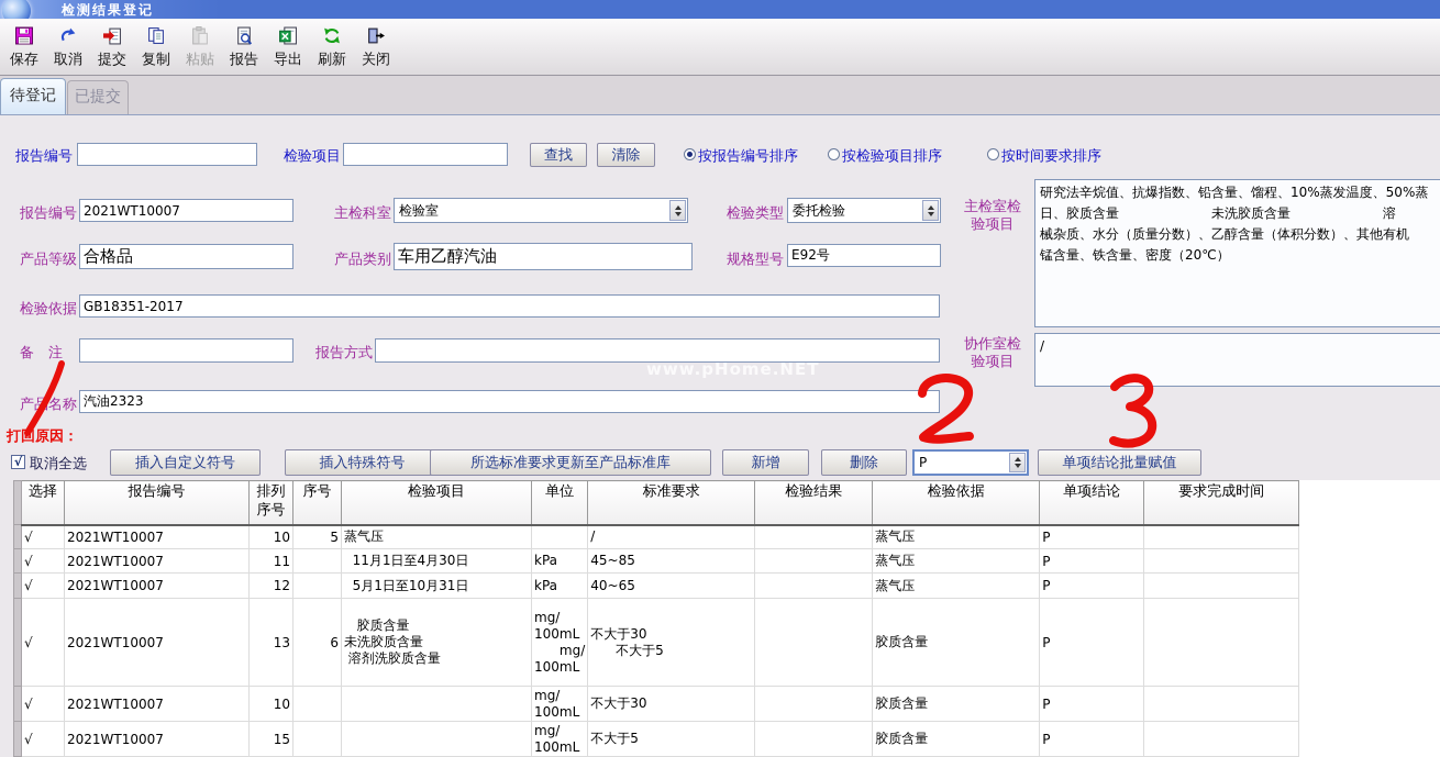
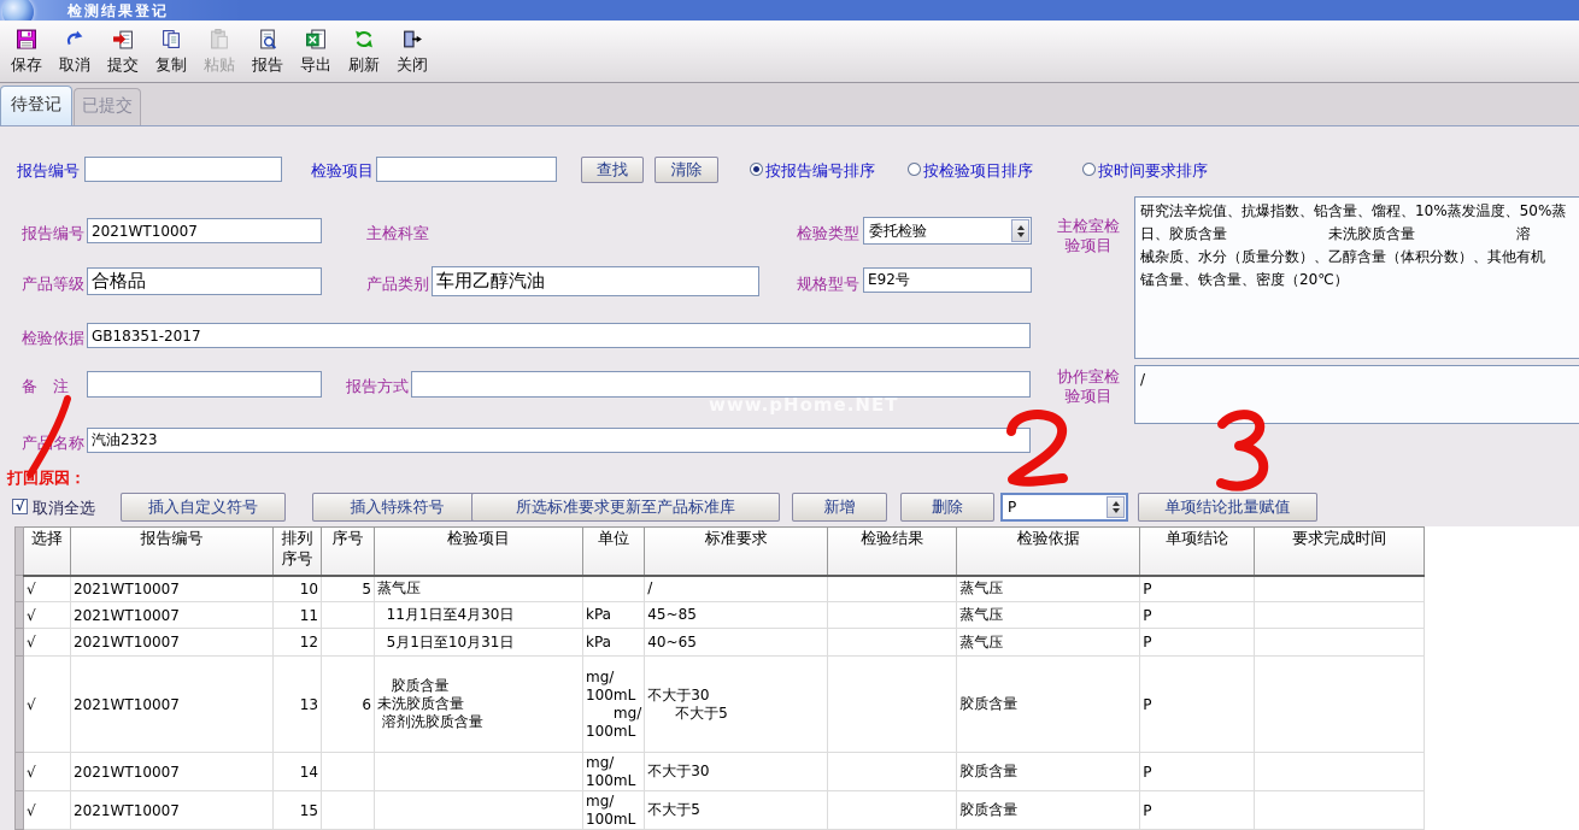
  检测结果登记
  保存
  取消
  提交
  复制
  粘贴
  报告
  导出
  刷新
  关闭
  待登记
  已提交
  报告编号
  检验项目
  查找
  清除
  按报告编号排序
  按检验项目排序
  按时间要求排序
  报告编号
  2021WT10007
  主检科室
- 检验室
  检验类型
  委托检验
  主检室检验项目
  研究法辛烷值、抗爆指数、铅含量、馏程、10%蒸发温度、50%蒸
  日、胶质含量 未洗胶质含量 溶
  械杂质、水分（质量分数）、乙醇含量（体积分数）、其他有机
  锰含量、铁含量、密度（20℃）
  产品等级
  合格品
  产品类别
  车用乙醇汽油
  规格型号
  E92号
  检验依据
  GB18351-2017
  备 注
  报告方式
  协作室检验项目
  /
  产名称
  汽油2323
  打回原因：
  √
  取消全选
  插入自定义符号
  插入特殊符号
  所选标准要求更新至产品标准库
  新增
  删除
  P
  单项结论批量赋值
  	选择	报告编号	排列序号	序号	检验项目	单位	标准要求	检验结果	检验依据	单项结论	要求完成时间
  	√	2021WT10007	10	5	蒸气压		/		蒸气压	P
  	√	2021WT10007	11		11月1日至4月30日	kPa	45~85		蒸气压	P
  	√	2021WT10007	12		5月1日至10月31日	kPa	40~65		蒸气压	P
  	√	2021WT10007	13	6	胶质含量未洗胶质含量 溶剂洗胶质含量	mg/100mL mg/100mL	不大于30 不大于5		胶质含量	P
- 	√	2021WT10007	10			mg/100mL	不大于30		胶质含量	P
+ 	√	2021WT10007	14			mg/100mL	不大于30		胶质含量	P
  	√	2021WT10007	15			mg/100mL	不大于5		胶质含量	P
  www.pHome.NET
